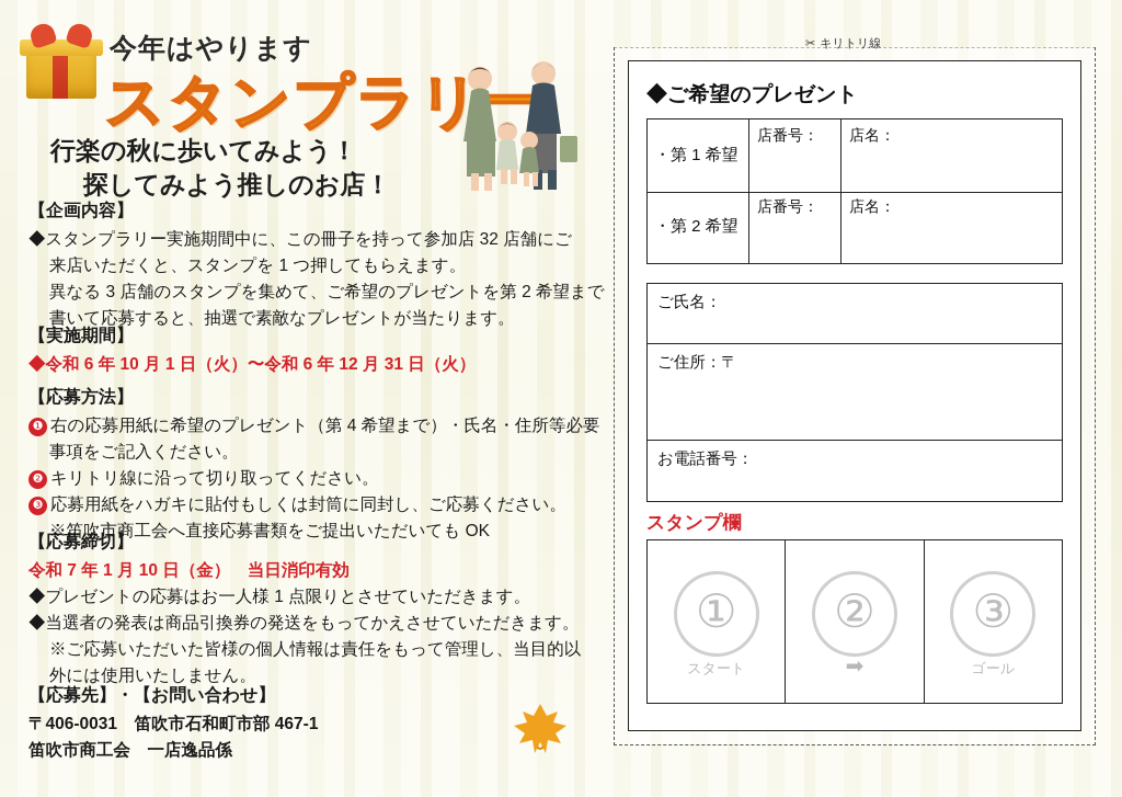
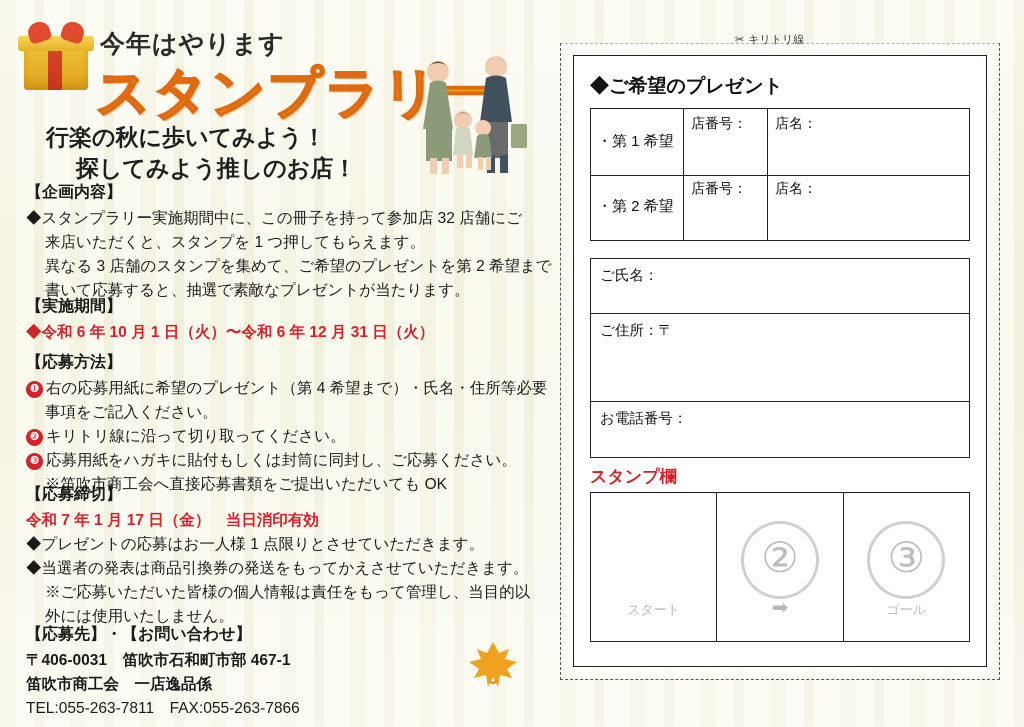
  今年はやります
  スタンプラリー
  行楽の秋に歩いてみよう！
  探してみよう推しのお店！
  【企画内容】
  ◆スタンプラリー実施期間中に、この冊子を持って参加店 32 店舗にご
  来店いただくと、スタンプを 1 つ押してもらえます。
  異なる 3 店舗のスタンプを集めて、ご希望のプレゼントを第 2 希望まで
  書いて応募すると、抽選で素敵なプレゼントが当たります。
  【実施期間】
  ◆令和 6 年 10 月 1 日（火）〜令和 6 年 12 月 31 日（火）
  【応募方法】
  ❶ 右の応募用紙に希望のプレゼント（第 4 希望まで）・氏名・住所等必要
  事項をご記入ください。
  ❷ キリトリ線に沿って切り取ってください。
  ❸ 応募用紙をハガキに貼付もしくは封筒に同封し、ご応募ください。
  ※笛吹市商工会へ直接応募書類をご提出いただいても OK
  【応募締切】
- 令和 7 年 1 月 10 日（金） 当日消印有効
+ 令和 7 年 1 月 17 日（金） 当日消印有効
  ◆プレゼントの応募はお一人様 1 点限りとさせていただきます。
  ◆当選者の発表は商品引換券の発送をもってかえさせていただきます。
  ※ご応募いただいた皆様の個人情報は責任をもって管理し、当目的以
  外には使用いたしません。
  【応募先】・【お問い合わせ】
  〒406-0031 笛吹市石和町市部 467-1
  笛吹市商工会 一店逸品係
+ TEL:055-263-7811 FAX:055-263-7866
  ✂ キリトリ線
  ◆ご希望のプレゼント
  ・第 1 希望
  店番号：
  店名：
  ・第 2 希望
  店番号：
  店名：
  ご氏名：
  ご住所：〒
  お電話番号：
  スタンプ欄
- ①
  スタート
  ②
  ➡
  ③
  ゴール
